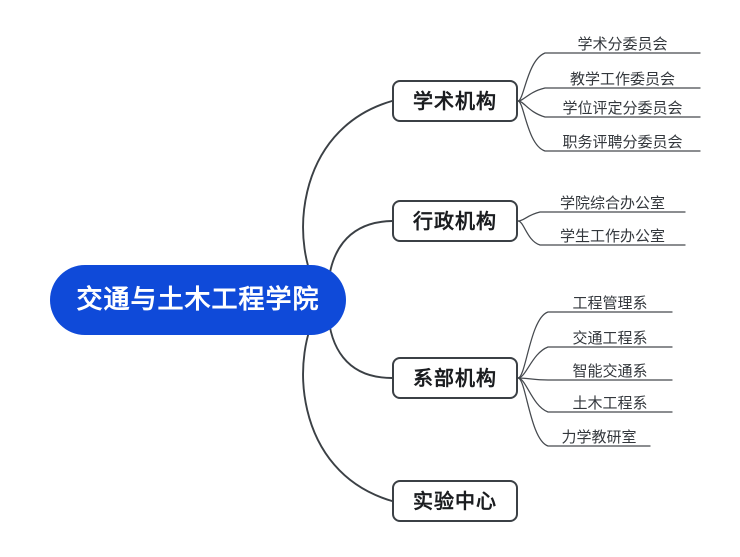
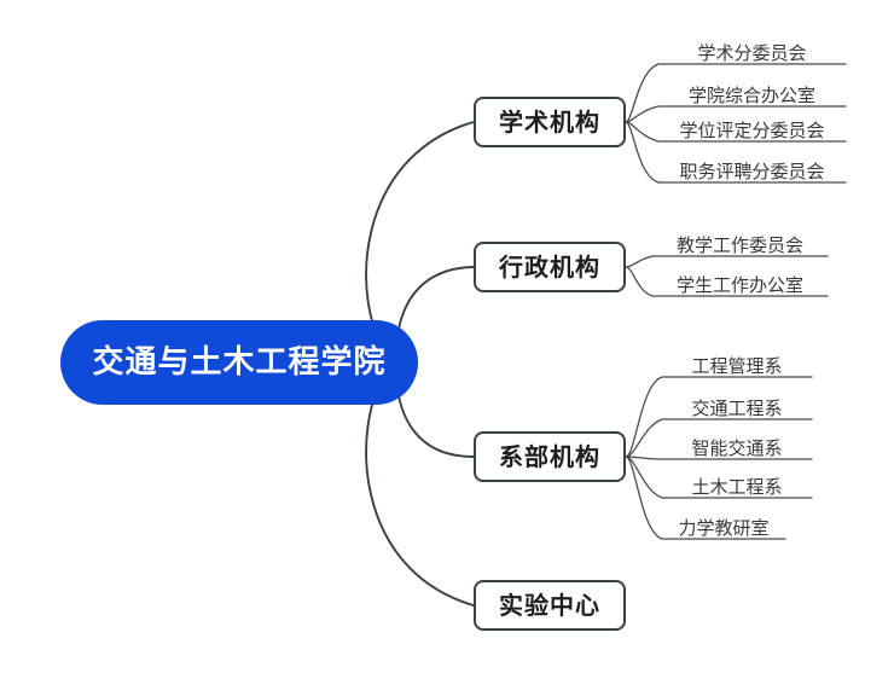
  交通与土木工程学院
  学术机构
  行政机构
  系部机构
  实验中心
  学术分委员会
- 教学工作委员会
+ 学院综合办公室
  学位评定分委员会
  职务评聘分委员会
- 学院综合办公室
+ 教学工作委员会
  学生工作办公室
  工程管理系
  交通工程系
  智能交通系
  土木工程系
  力学教研室
